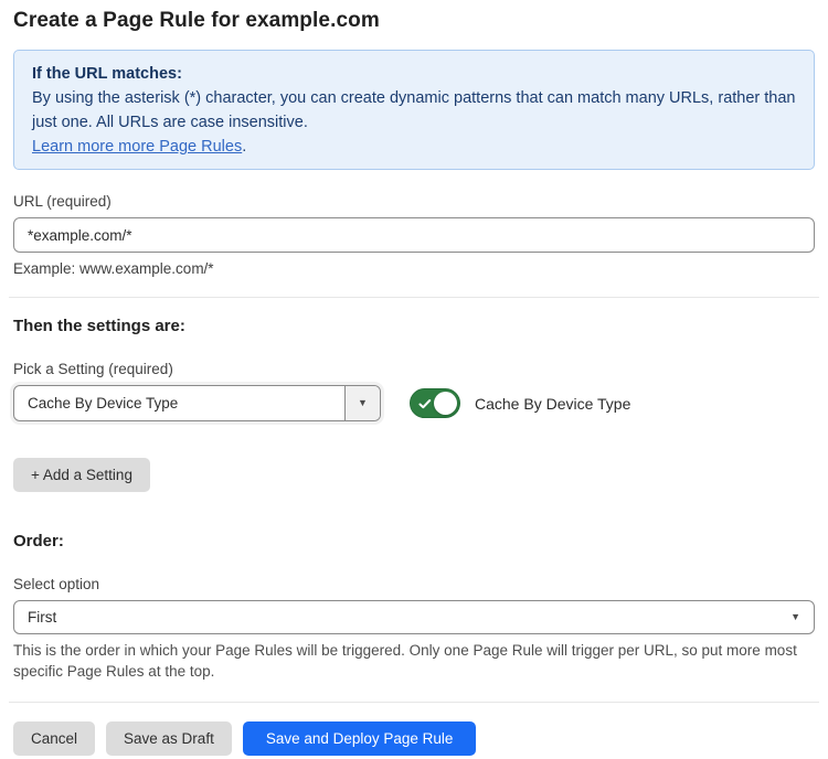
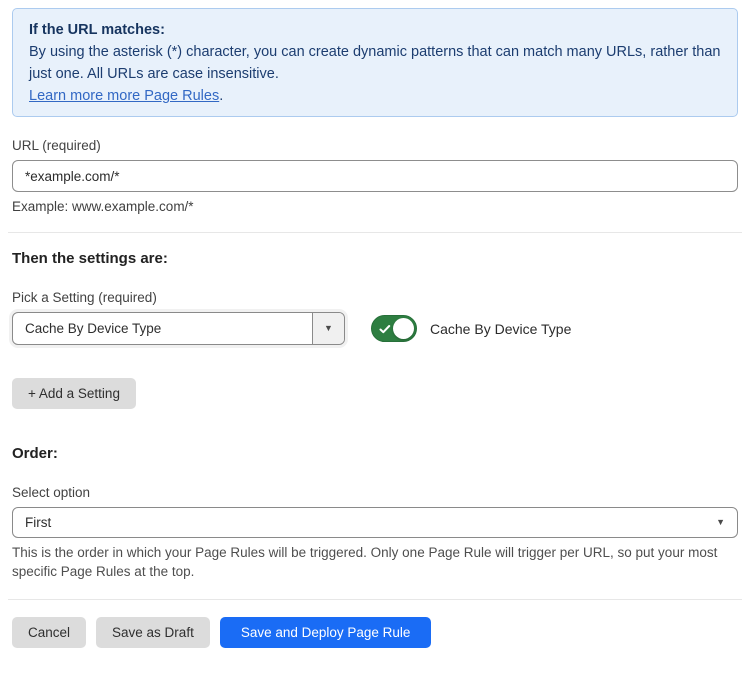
- Create a Page Rule for example.com
  If the URL matches:
  By using the asterisk (*) character, you can create dynamic patterns that can match many URLs, rather than just one. All URLs are case insensitive.
  Learn more more Page Rules.
  URL (required)
  *example.com/*
  Example: www.example.com/*
  Then the settings are:
  Pick a Setting (required)
  Cache By Device Type
  ▼
  Cache By Device Type
  + Add a Setting
  Order:
  Select option
  First
  ▼
- This is the order in which your Page Rules will be triggered. Only one Page Rule will trigger per URL, so put more most specific Page Rules at the top.
+ This is the order in which your Page Rules will be triggered. Only one Page Rule will trigger per URL, so put your most specific Page Rules at the top.
  Cancel
  Save as Draft
  Save and Deploy Page Rule
